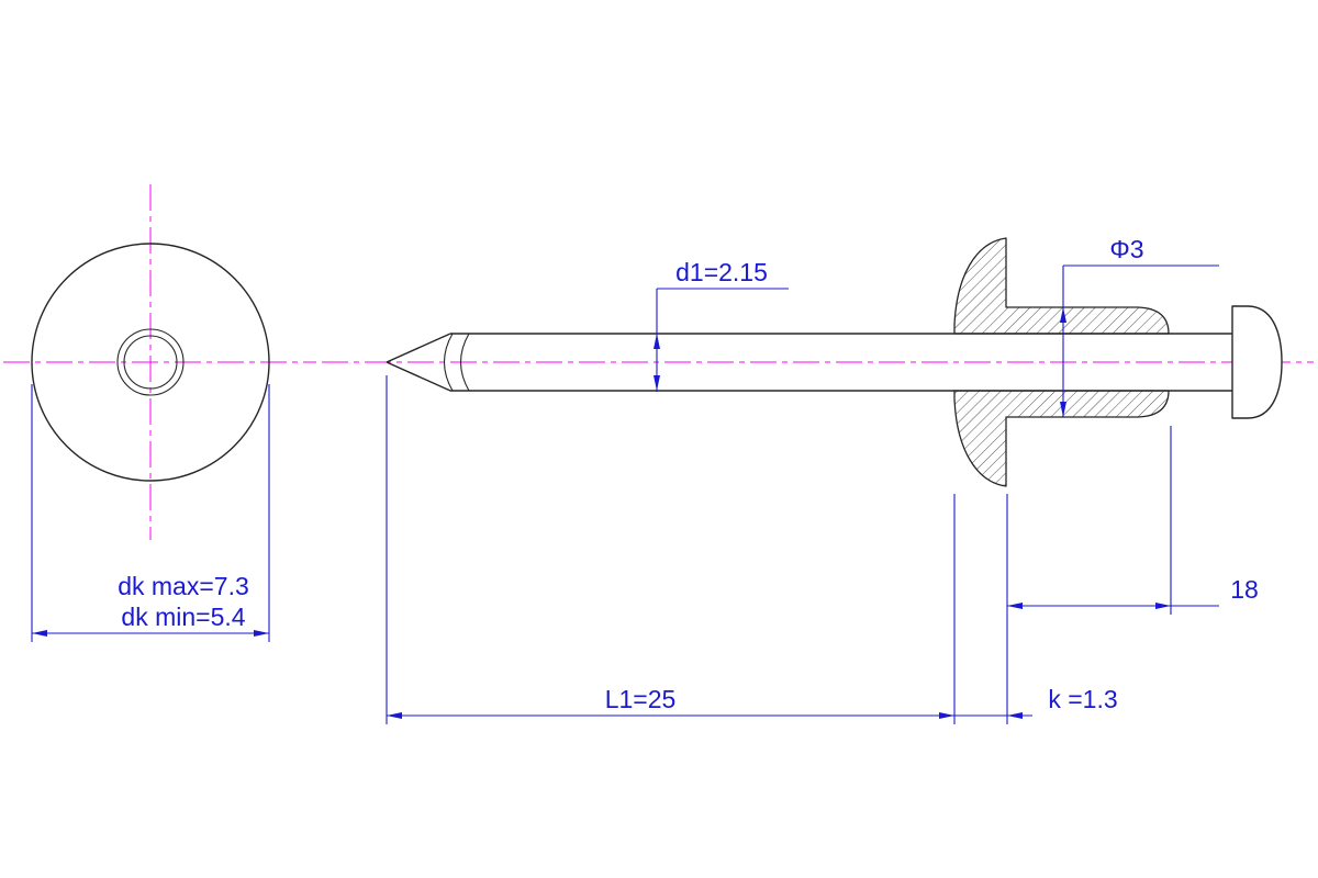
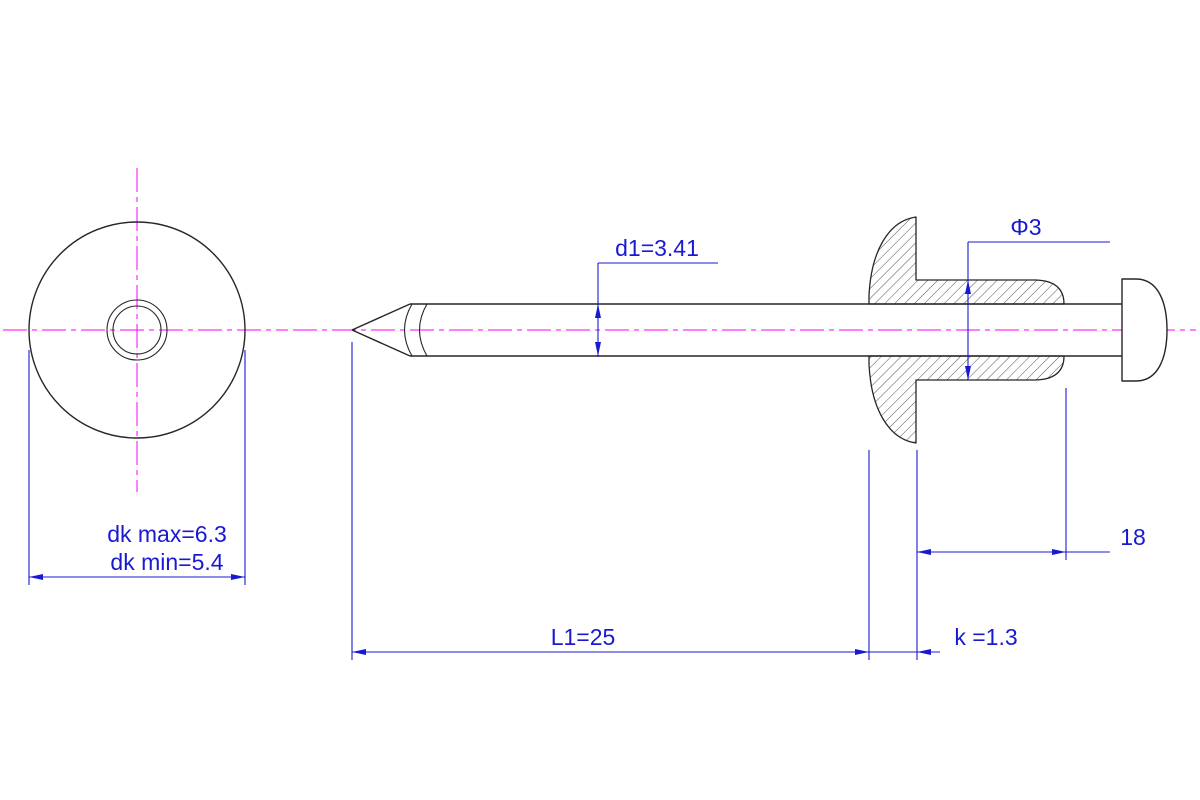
- dk max=7.3
+ dk max=6.3
  dk min=5.4
- d1=2.15
+ d1=3.41
  Φ3
  18
  L1=25
  k =1.3
